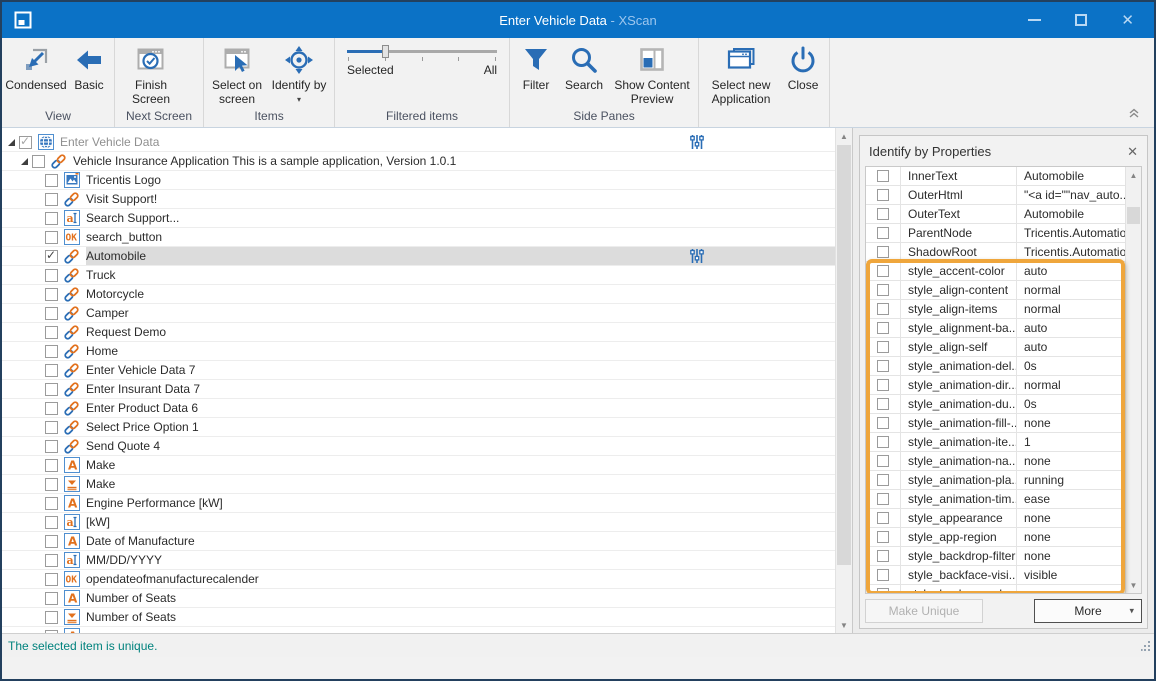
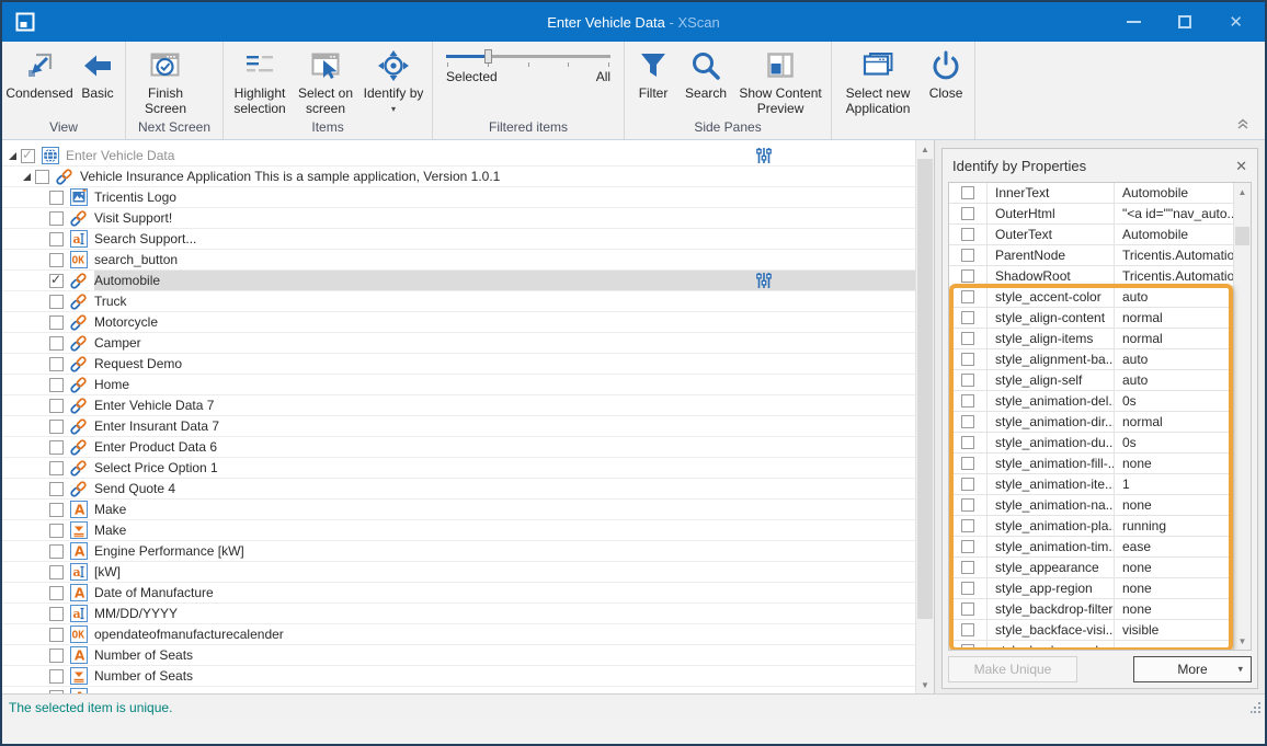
  Enter Vehicle Data - XScan
  ✕
  Condensed
  Basic
  View
  Finish Screen
  Next Screen
+ Highlight selection
  Select on screen
  Identify by
  ▾
  Items
  Selected
  All
  Filtered items
  Filter
  Search
  Show Content Preview
  Side Panes
  Select new Application
  Close
  Enter Vehicle Data
  Vehicle Insurance Application This is a sample application, Version 1.0.1
  Tricentis Logo
  Visit Support!
  a
  Search Support...
  OK
  search_button
  Automobile
  Truck
  Motorcycle
  Camper
  Request Demo
  Home
  Enter Vehicle Data 7
  Enter Insurant Data 7
  Enter Product Data 6
  Select Price Option 1
  Send Quote 4
  A
  Make
  Make
  A
  Engine Performance [kW]
  a
  [kW]
  A
  Date of Manufacture
  a
  MM/DD/YYYY
  OK
  opendateofmanufacturecalender
  A
  Number of Seats
  Number of Seats
  ▲
  ▼
  Identify by Properties
  ✕
  InnerText
  Automobile
  OuterHtml
  "<a id=""nav_auto.
  OuterText
  Automobile
  ParentNode
  Tricentis.Automatio
  ShadowRoot
  Tricentis.Automatio
  style_accent-color
  auto
  style_align-content
  normal
  style_align-items
  normal
  style_alignment-ba..
  auto
  style_align-self
  auto
  style_animation-del.
  0s
  style_animation-dir..
  normal
  style_animation-du..
  0s
  style_animation-fill-..
  none
  style_animation-ite..
  1
  style_animation-na..
  none
  style_animation-pla.
  running
  style_animation-tim.
  ease
  style_appearance
  none
  style_app-region
  none
  style_backdrop-filter
  none
  style_backface-visi..
  visible
  ▲
  ▼
  Make Unique
  More
  ▾
  The selected item is unique.
